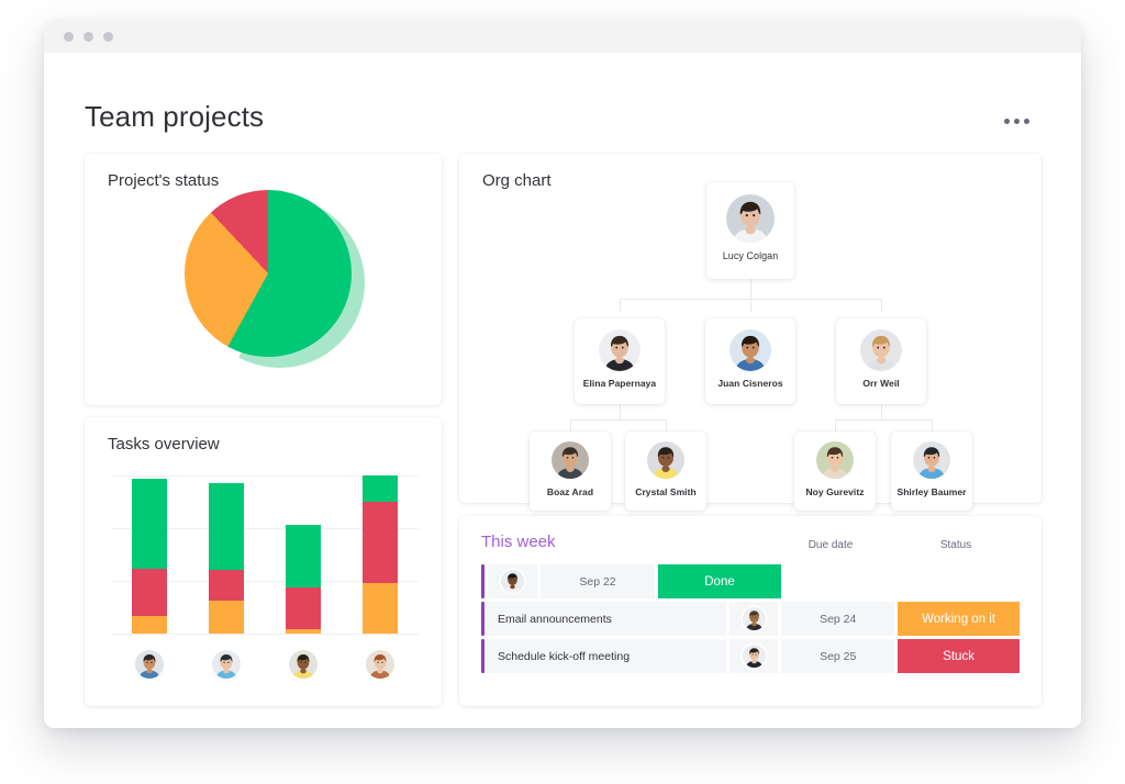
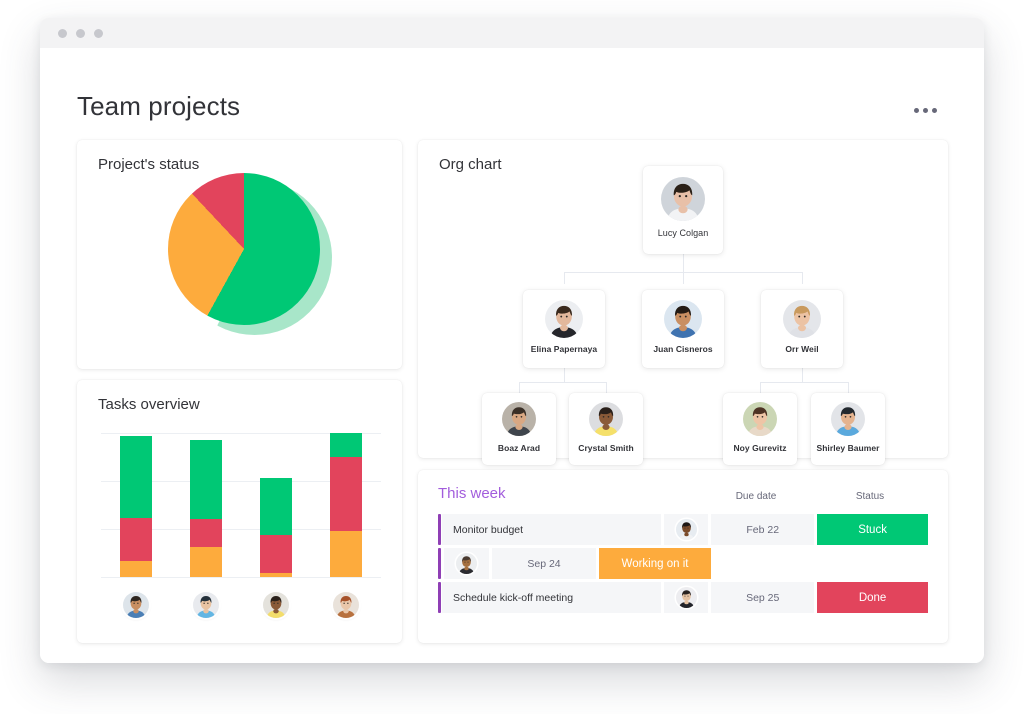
  Team projects
  Project's status
  Tasks overview
  Org chart
  Lucy Colgan
  Elina Papernaya
  Juan Cisneros
  Orr Weil
  Boaz Arad
  Crystal Smith
  Noy Gurevitz
  Shirley Baumer
  This week
  Due date
  Status
+ Monitor budget
- Sep 22
+ Feb 22
- Done
+ Stuck
- Email announcements
  Sep 24
  Working on it
  Schedule kick-off meeting
  Sep 25
- Stuck
+ Done
